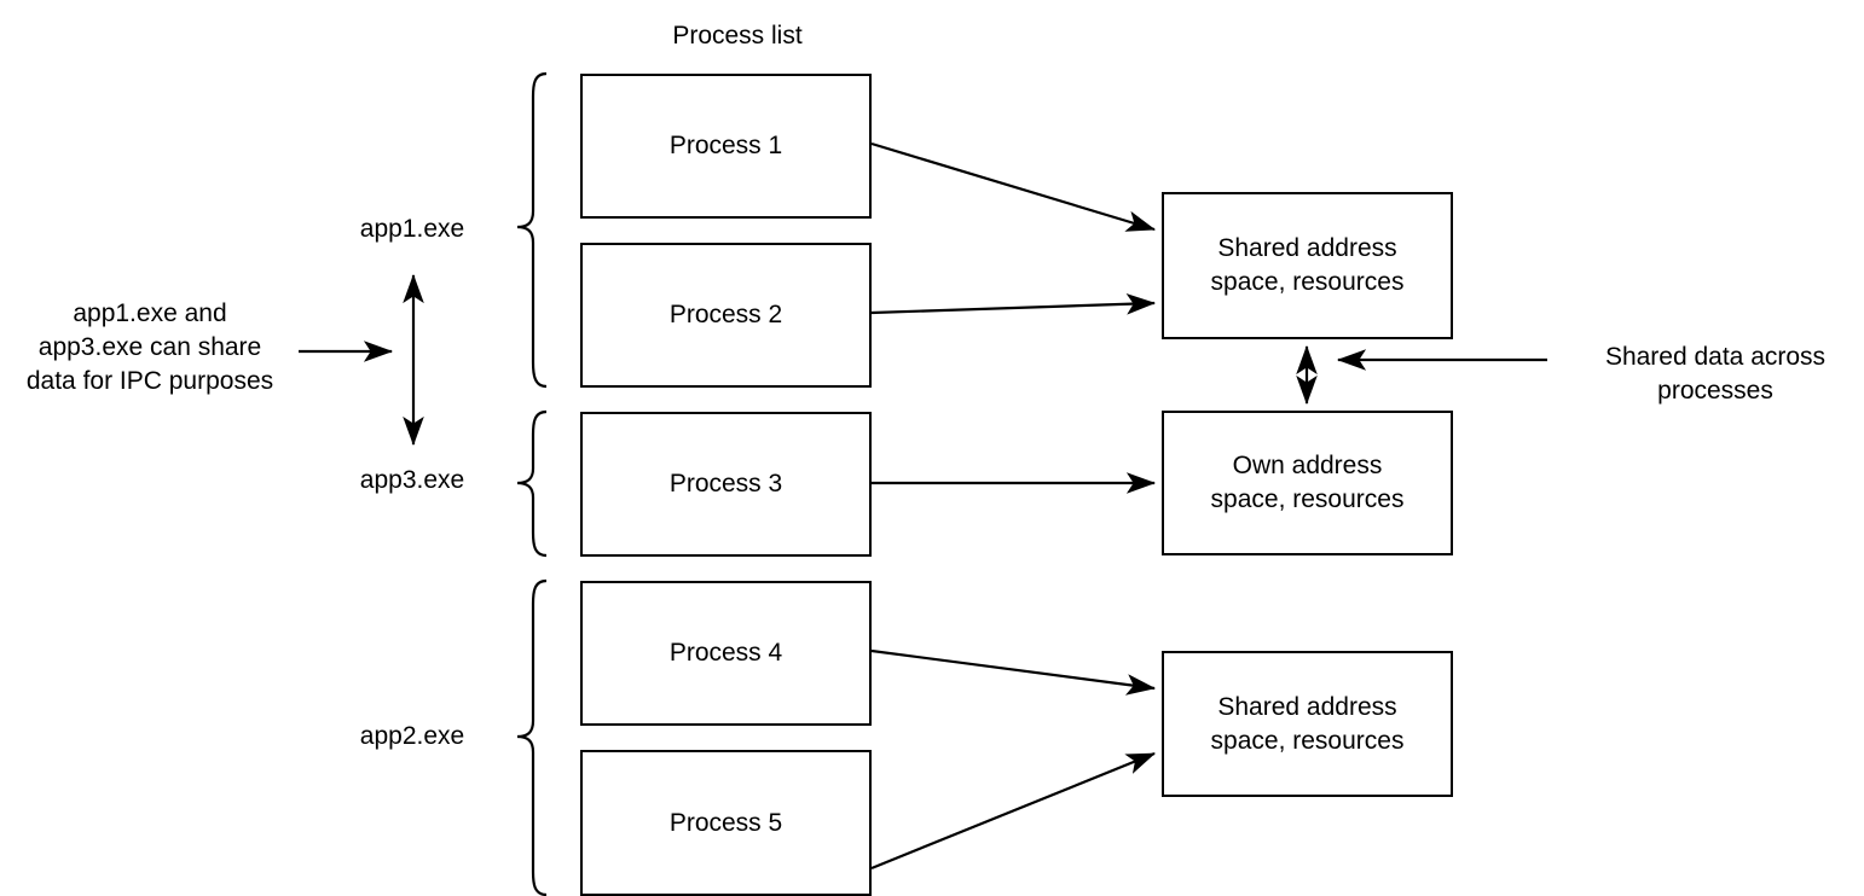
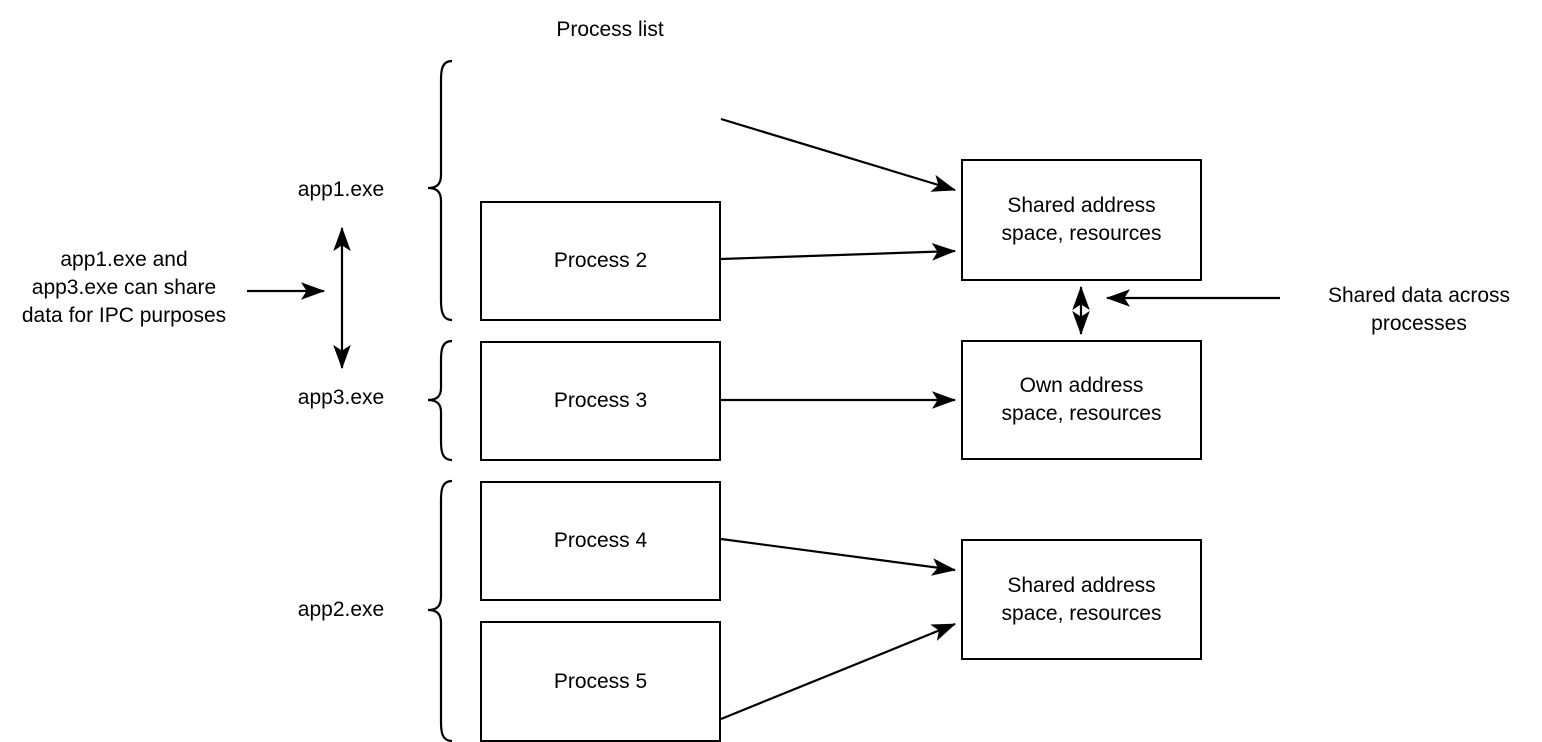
  Process list
- Process 1
  Process 2
  Process 3
  Process 4
  Process 5
  Shared address
  space, resources
  Own address
  space, resources
  Shared address
  space, resources
  app1.exe
  app3.exe
  app2.exe
  app1.exe and
  app3.exe can share
  data for IPC purposes
  Shared data across
  processes
